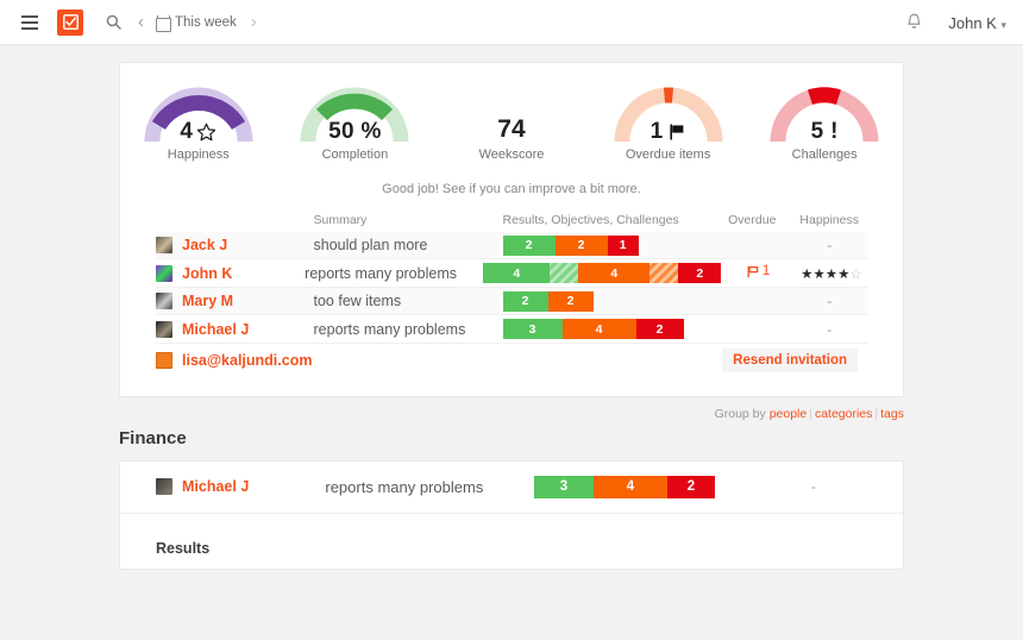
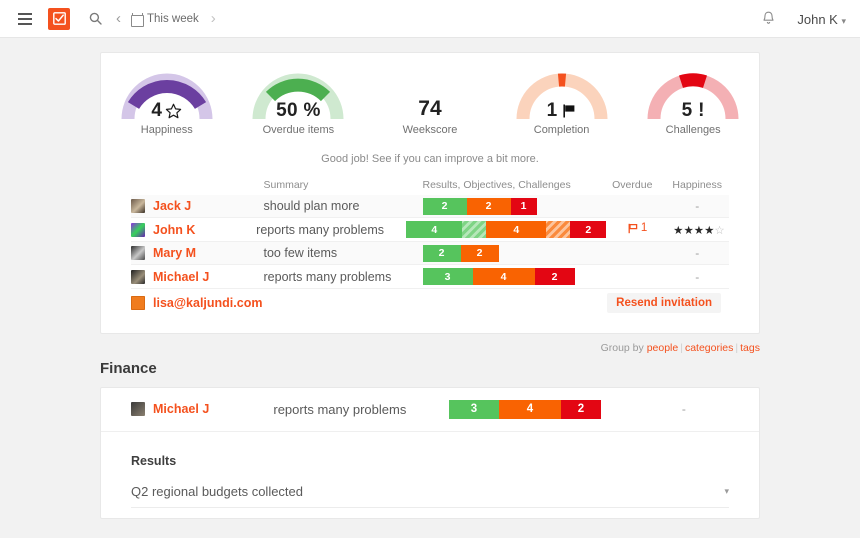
  ‹
  This week
  ›
  John K ▾
  4
  Happiness
  50 %
- Completion
+ Overdue items
  74
  Weekscore
  1
- Overdue items
+ Completion
  5 !
  Challenges
  Good job! See if you can improve a bit more.
  Summary
  Results, Objectives, Challenges
  Overdue
  Happiness
  Jack J
  should plan more
  2
  2
  1
  -
  John K
  reports many problems
  4
  4
  2
  1
  ★★★★☆
  Mary M
  too few items
  2
  2
  -
  Michael J
  reports many problems
  3
  4
  2
  -
  lisa@kaljundi.com
  Resend invitation
  Group by people | categories | tags
  Finance
  Michael J
  reports many problems
  3
  4
  2
  -
  Results
+ Q2 regional budgets collected
+ ▾
